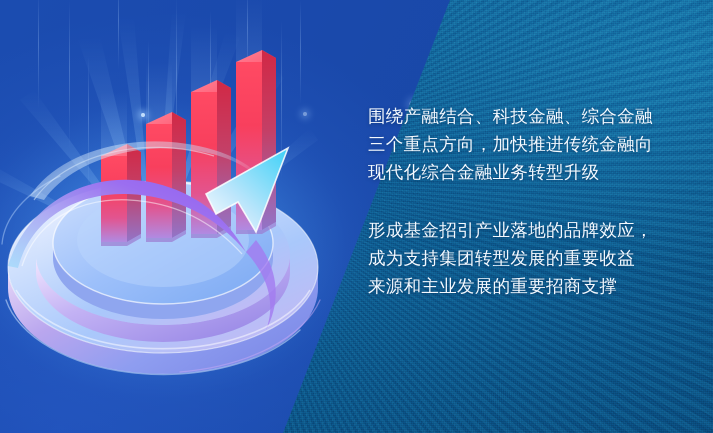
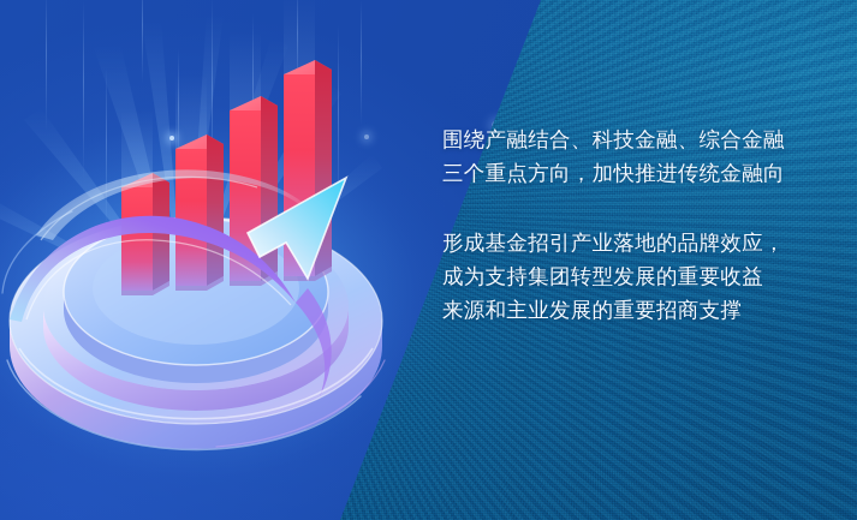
  围绕产融结合、科技金融、综合金融
  三个重点方向，加快推进传统金融向
- 现代化综合金融业务转型升级
  形成基金招引产业落地的品牌效应，
  成为支持集团转型发展的重要收益
  来源和主业发展的重要招商支撑
